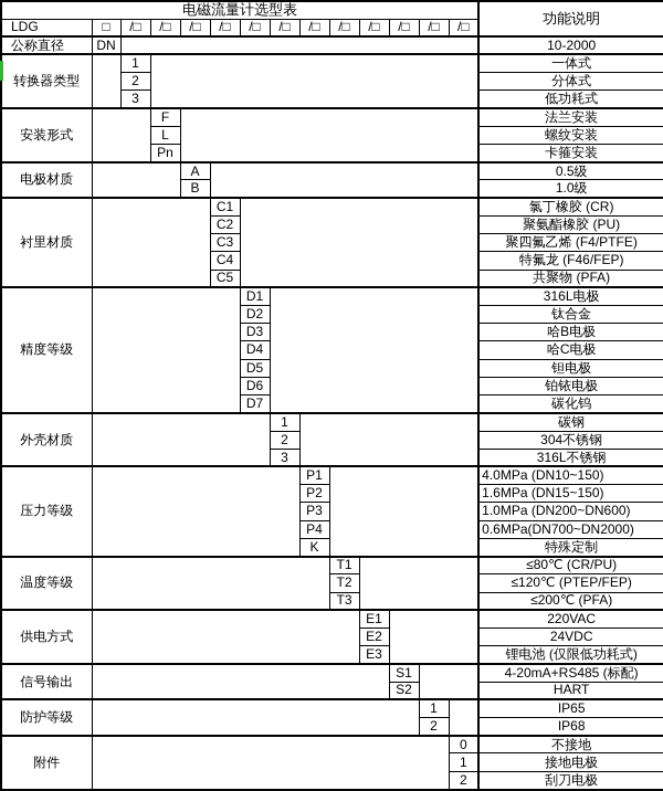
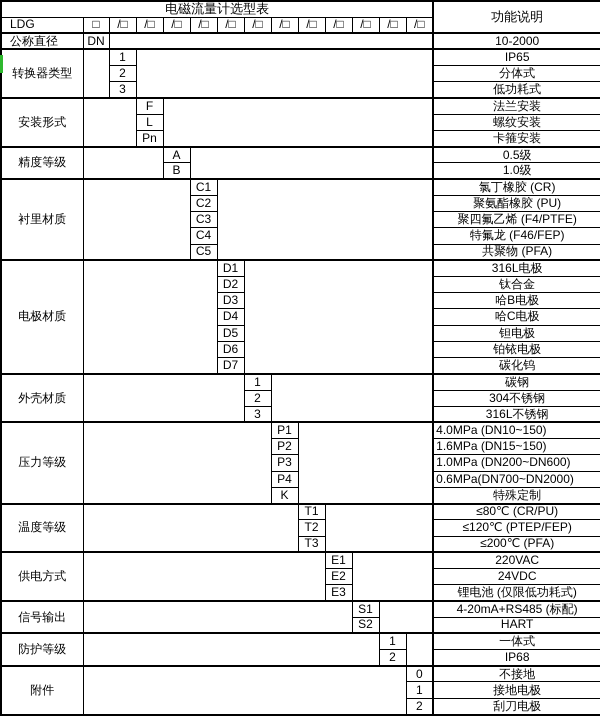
  电磁流量计选型表	功能说明
  LDG	□	/□	/□	/□	/□	/□	/□	/□	/□	/□	/□	/□	/□
  公称直径	DN		10-2000
- 转换器类型		1		一体式
+ 转换器类型		1		IP65
  2	分体式
  3	低功耗式
  安装形式		F		法兰安装
  L	螺纹安装
  Pn	卡箍安装
- 电极材质		A		0.5级
+ 精度等级		A		0.5级
  B	1.0级
  衬里材质		C1		氯丁橡胶 (CR)
  C2	聚氨酯橡胶 (PU)
  C3	聚四氟乙烯 (F4/PTFE)
  C4	特氟龙 (F46/FEP)
  C5	共聚物 (PFA)
- 精度等级		D1		316L电极
+ 电极材质		D1		316L电极
  D2	钛合金
  D3	哈B电极
  D4	哈C电极
  D5	钽电极
  D6	铂铱电极
  D7	碳化钨
  外壳材质		1		碳钢
  2	304不锈钢
  3	316L不锈钢
  压力等级		P1		4.0MPa (DN10~150)
  P2	1.6MPa (DN15~150)
  P3	1.0MPa (DN200~DN600)
  P4	0.6MPa(DN700~DN2000)
  K	特殊定制
  温度等级		T1		≤80℃ (CR/PU)
  T2	≤120℃ (PTEP/FEP)
  T3	≤200℃ (PFA)
  供电方式		E1		220VAC
  E2	24VDC
  E3	锂电池 (仅限低功耗式)
  信号输出		S1		4-20mA+RS485 (标配)
  S2	HART
- 防护等级		1		IP65
+ 防护等级		1		一体式
  2	IP68
  附件		0	不接地
  1	接地电极
  2	刮刀电极
